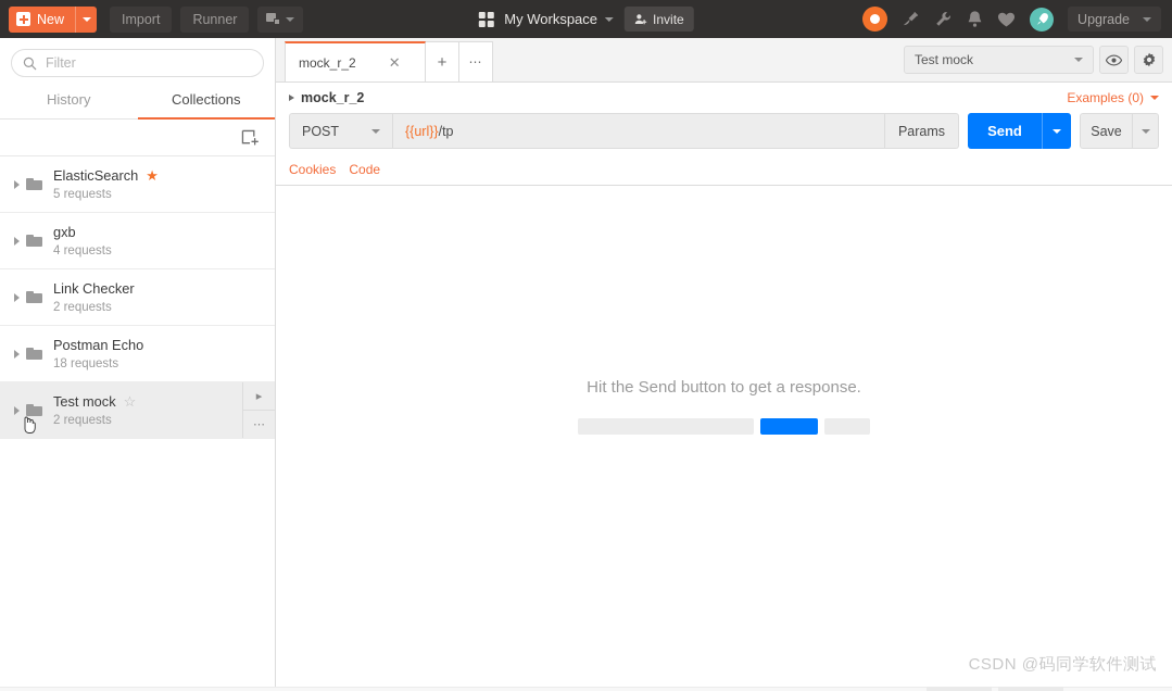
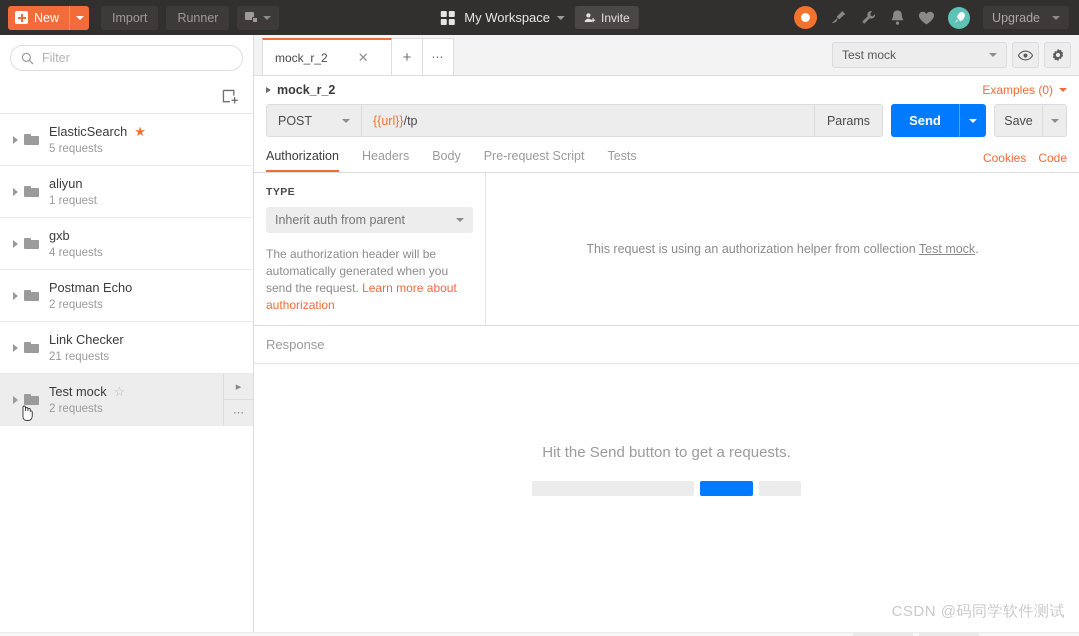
  New
  Import
  Runner
  My Workspace
  Invite
  Upgrade
  Filter
- History
- Collections
  ElasticSearch
  ★
  5 requests
+ aliyun
+ 1 request
  gxb
  4 requests
- Link Checker
+ Postman Echo
  2 requests
- Postman Echo
+ Link Checker
- 18 requests
+ 21 requests
  Test mock
  ☆
  2 requests
  ▸
  ⋯
  mock_r_2
  ✕
  +
  ⋯
  Test mock
  mock_r_2
  Examples (0)
  POST
  {{url}}/tp
  Params
  Send
  Save
+ Authorization
+ Headers
+ Body
+ Pre-request Script
+ Tests
  Cookies
  Code
+ TYPE
+ Inherit auth from parent
+ The authorization header will be automatically generated when you send the request. Learn more about authorization
+ This request is using an authorization helper from collection Test mock.
+ Response
- Hit the Send button to get a response.
+ Hit the Send button to get a requests.
  CSDN @码同学软件测试
